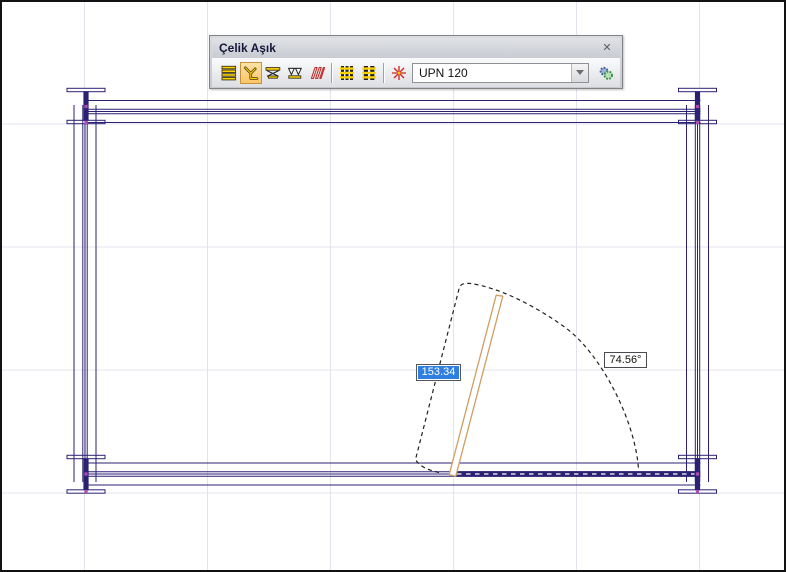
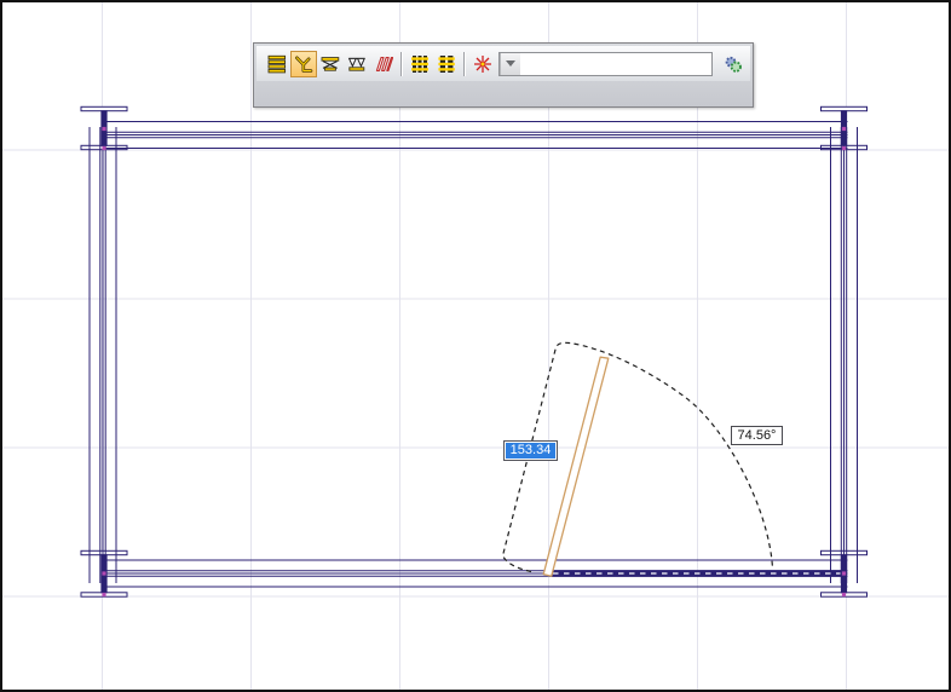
  153.34
  74.56°
- Çelik Aşık
- ✕
- UPN 120
